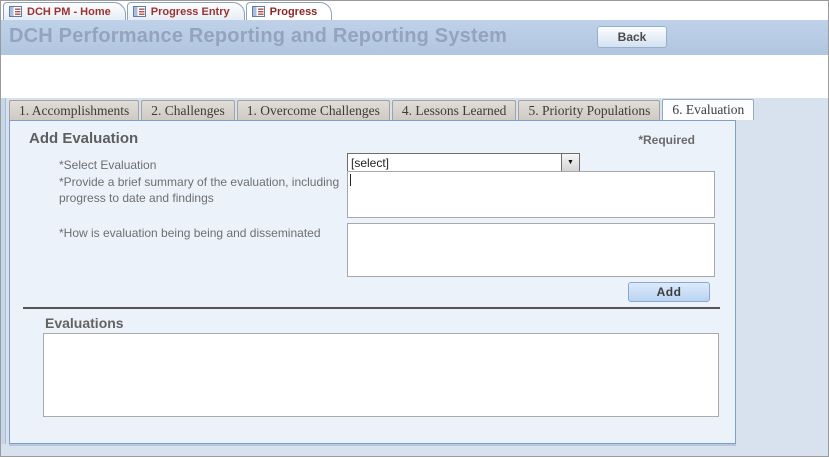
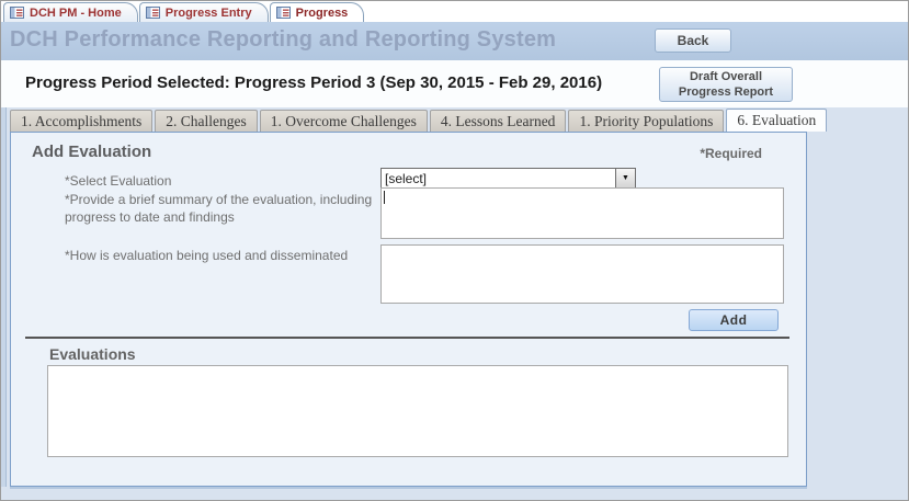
  DCH PM - Home
  Progress Entry
  Progress
  DCH Performance Reporting and Reporting System
  Back
+ Progress Period Selected: Progress Period 3 (Sep 30, 2015 - Feb 29, 2016)
+ Draft Overall Progress Report
  1. Accomplishments
  2. Challenges
  1. Overcome Challenges
  4. Lessons Learned
- 5. Priority Populations
+ 1. Priority Populations
  6. Evaluation
  Add Evaluation
  *Required
  *Select Evaluation
  [select]
  *Provide a brief summary of the evaluation, including progress to date and findings
- *How is evaluation being being and disseminated
+ *How is evaluation being used and disseminated
  Add
  Evaluations
